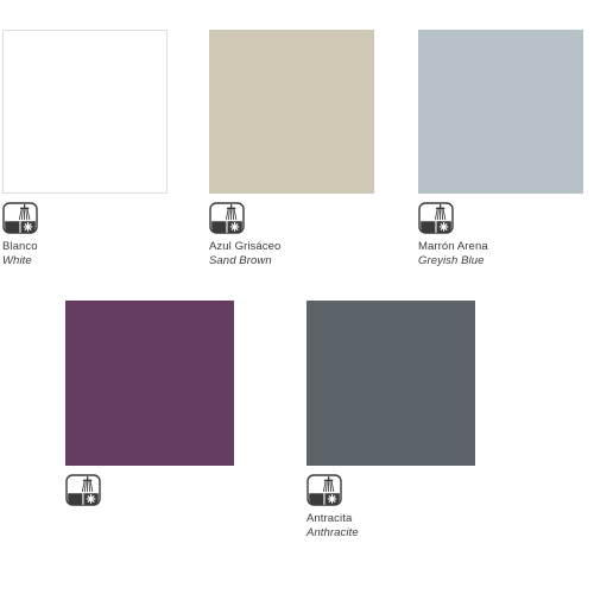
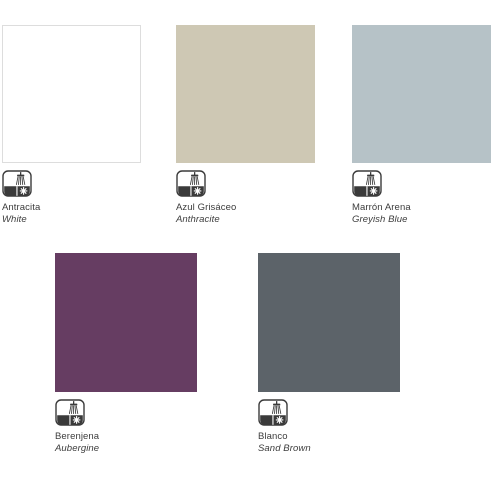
- Blanco
+ Antracita
  White
  Azul Grisáceo
- Sand Brown
+ Anthracite
  Marrón Arena
  Greyish Blue
+ Berenjena
+ Aubergine
- Antracita
+ Blanco
- Anthracite
+ Sand Brown
